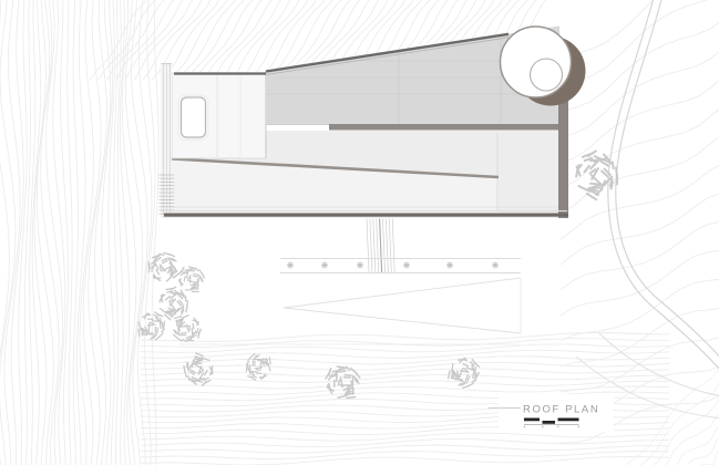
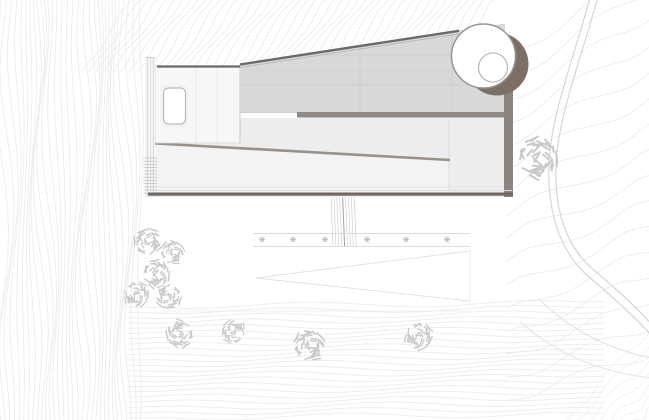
- ROOF PLAN
